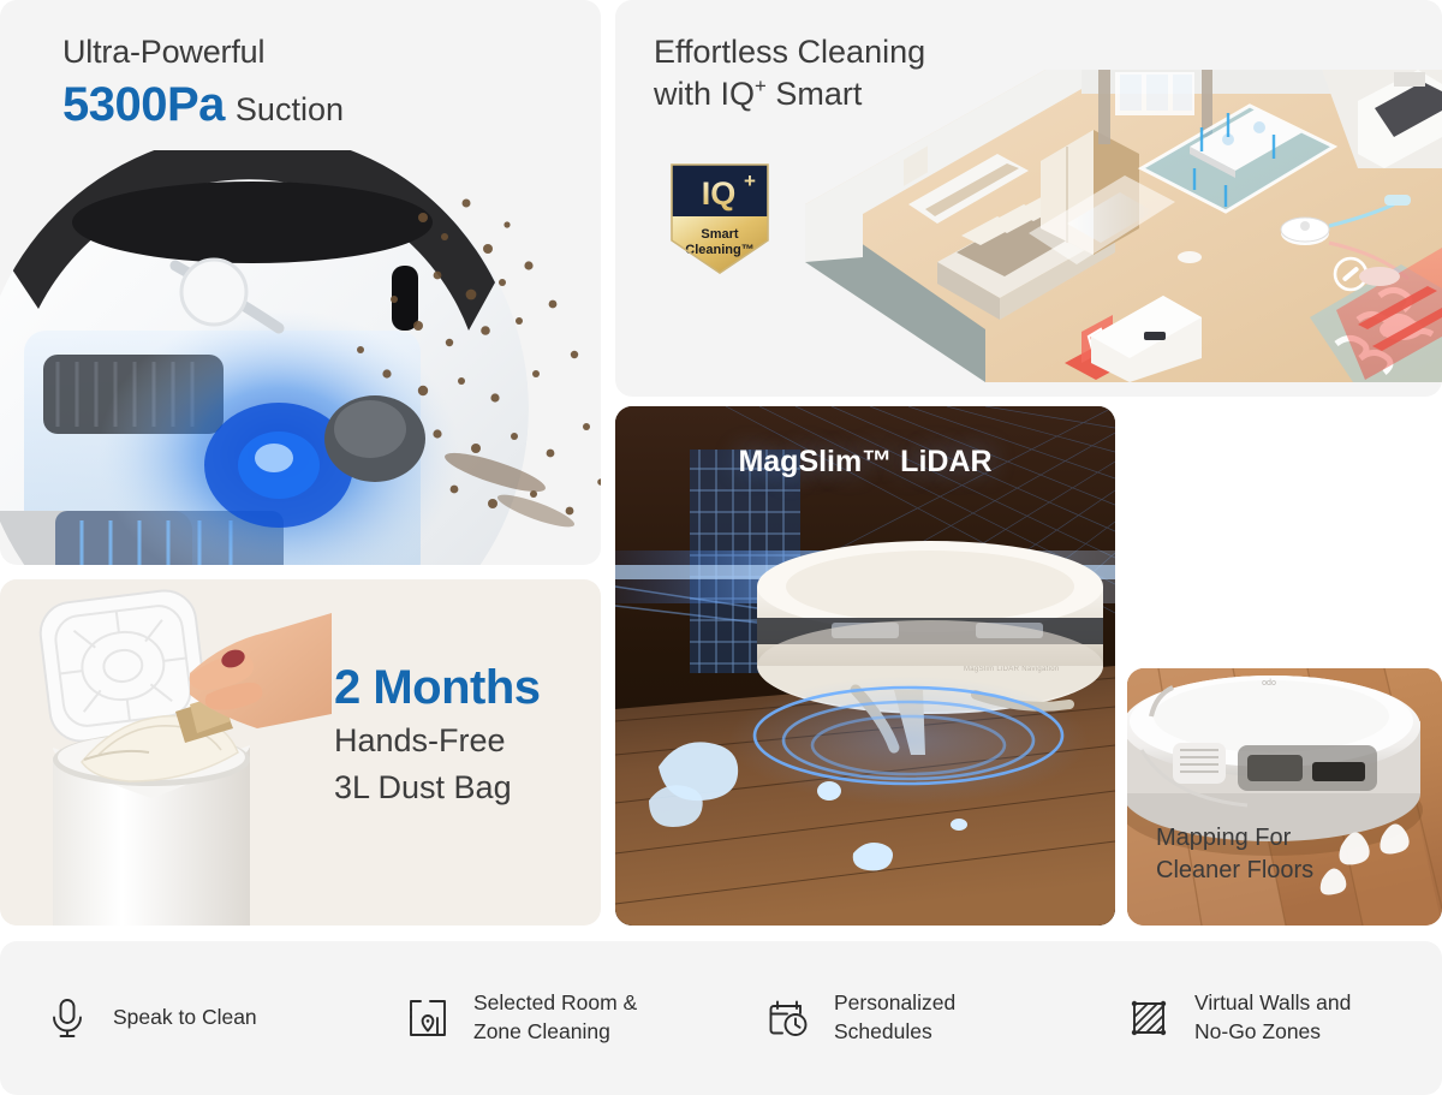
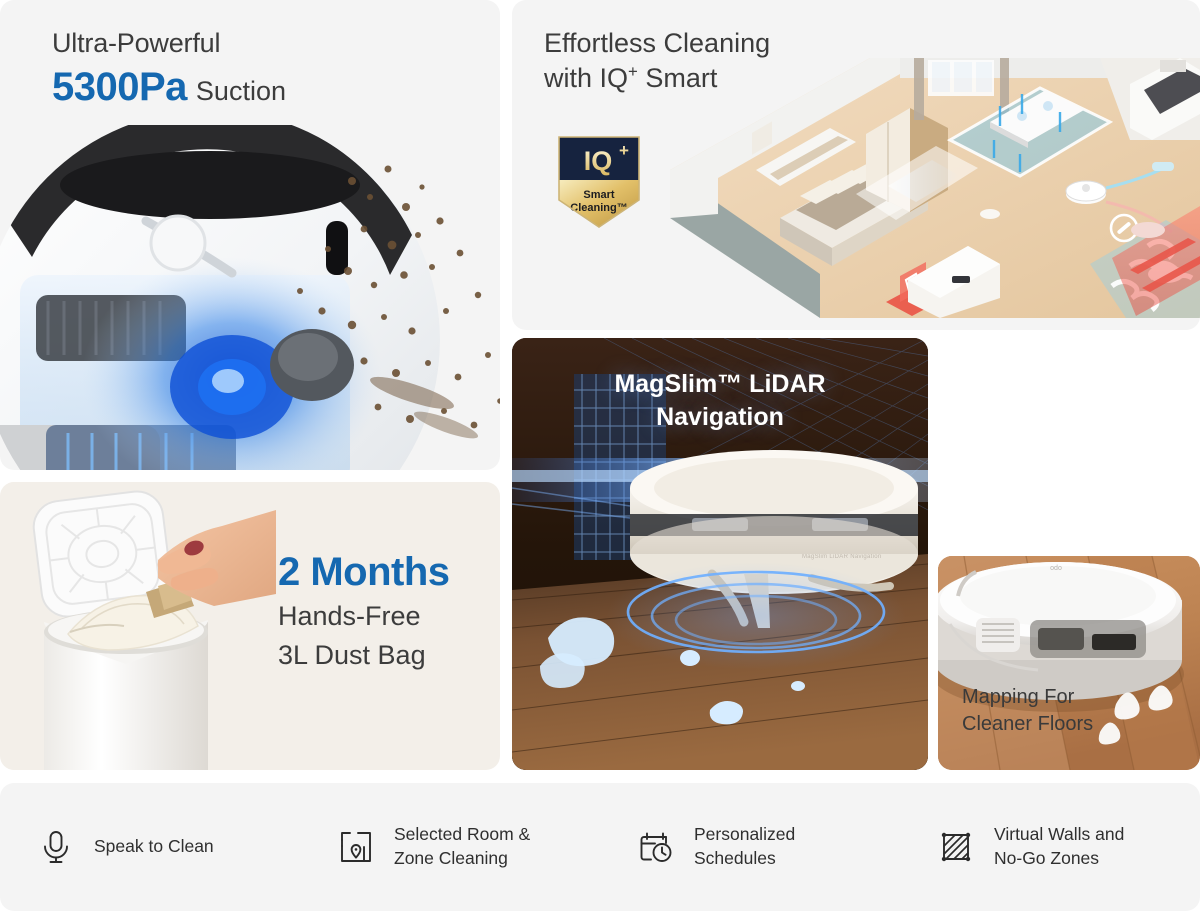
  Ultra-Powerful
  5300Pa
  Suction
  Effortless Cleaning
  with IQ+ Smart
  IQ
  +
  Smart
  Cleaning™
  2 Months
  Hands-Free
  3L Dust Bag
  MagSlim™ LiDAR
+ Navigation
  Mapping For
  Cleaner Floors
  Speak to Clean
  Selected Room &
  Zone Cleaning
  Personalized
  Schedules
  Virtual Walls and
  No-Go Zones
